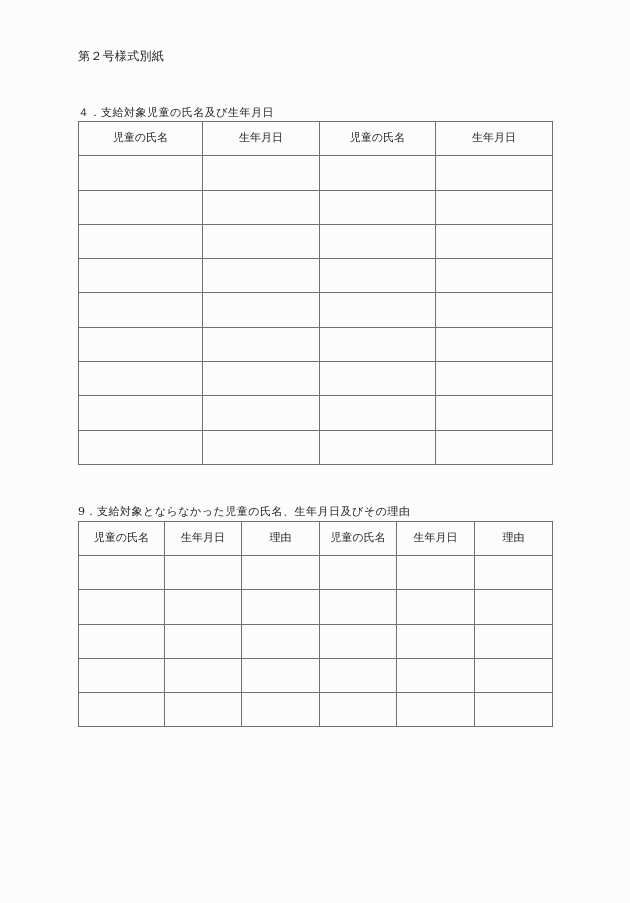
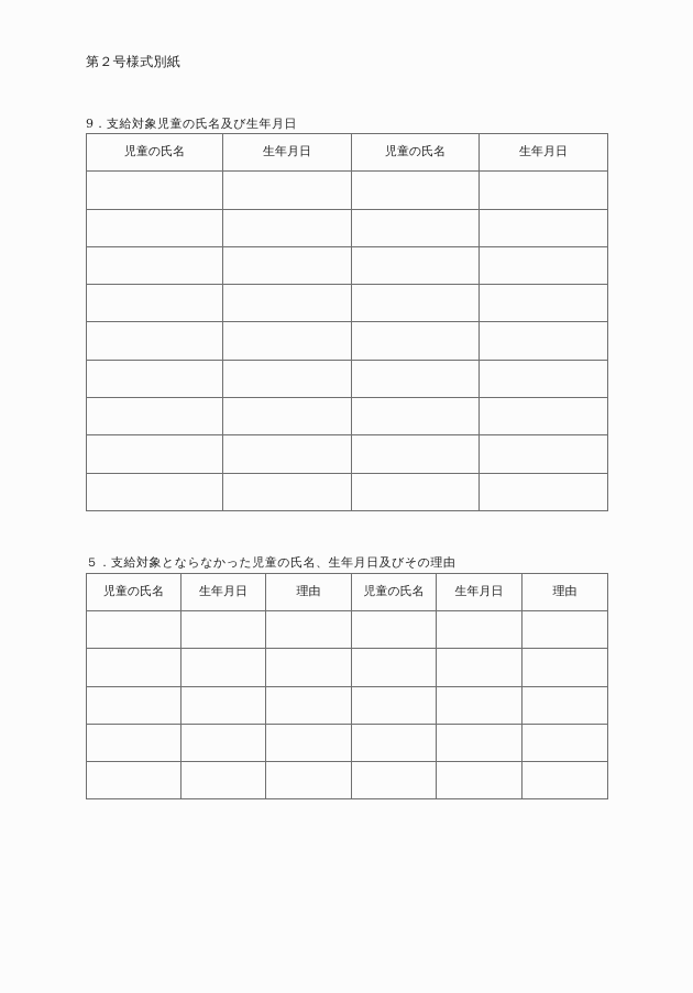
  第２号様式別紙
- ４．支給対象児童の氏名及び生年月日
+ 9．支給対象児童の氏名及び生年月日
  児童の氏名	生年月日	児童の氏名	生年月日
- 9．支給対象とならなかった児童の氏名、生年月日及びその理由
+ ５．支給対象とならなかった児童の氏名、生年月日及びその理由
  児童の氏名	生年月日	理由	児童の氏名	生年月日	理由
